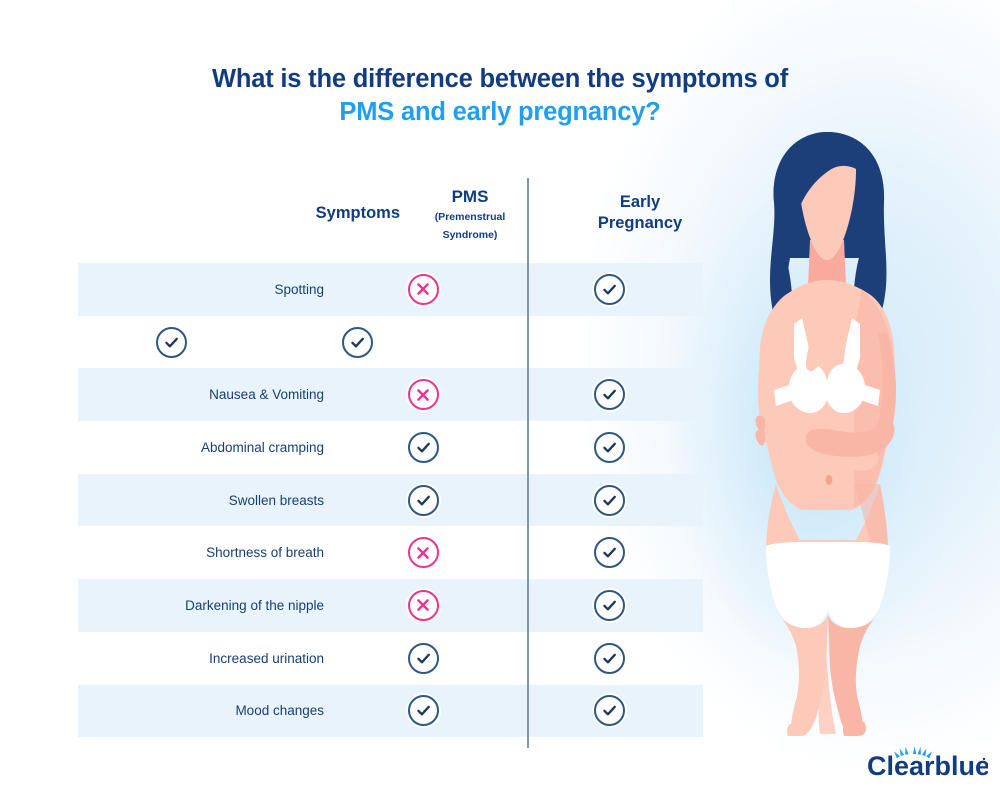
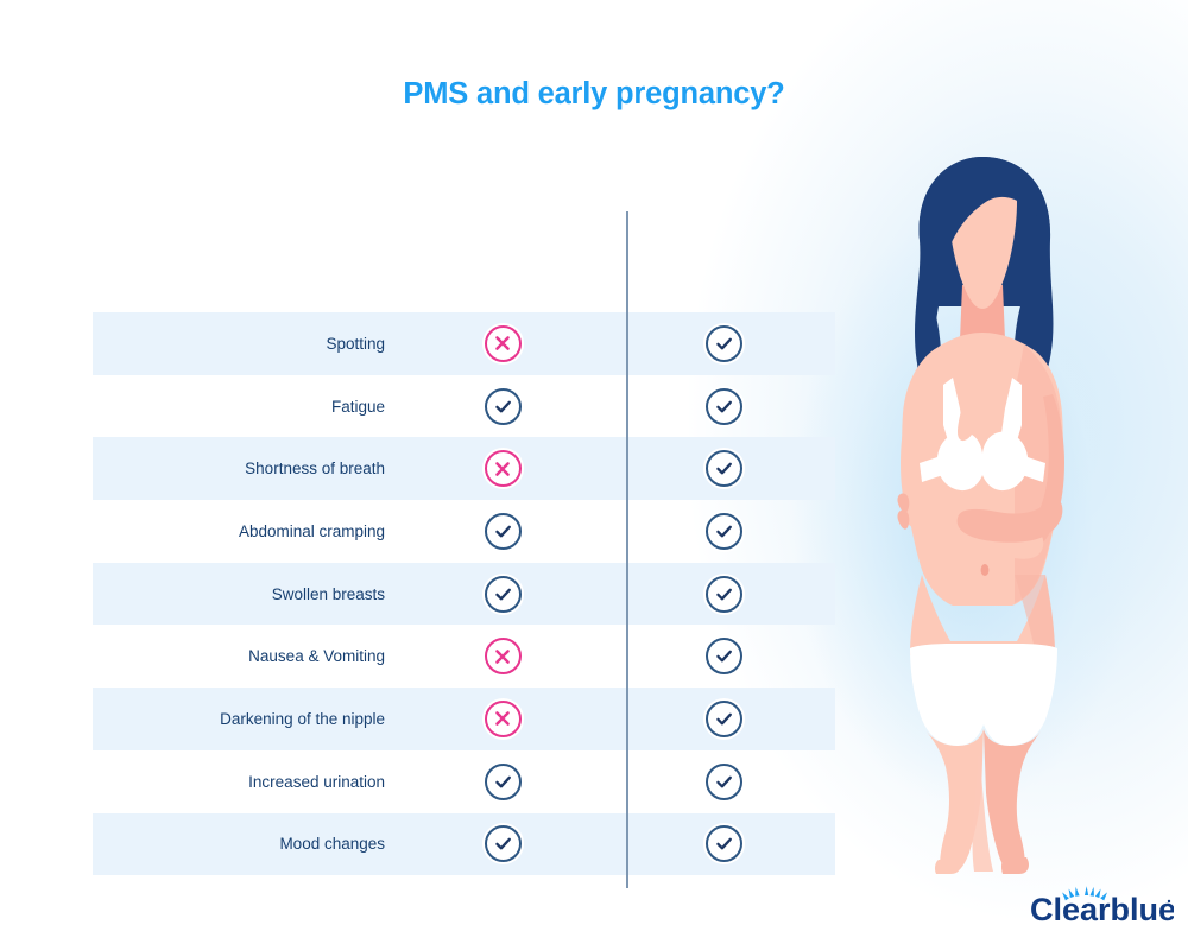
- What is the difference between the symptoms of
  PMS and early pregnancy?
- Symptoms
- PMS
- (Premenstrual
- Syndrome)
- Early
- Pregnancy
  Spotting
+ Fatigue
- Nausea & Vomiting
+ Shortness of breath
  Abdominal cramping
  Swollen breasts
- Shortness of breath
+ Nausea & Vomiting
  Darkening of the nipple
  Increased urination
  Mood changes
  Clearblue
